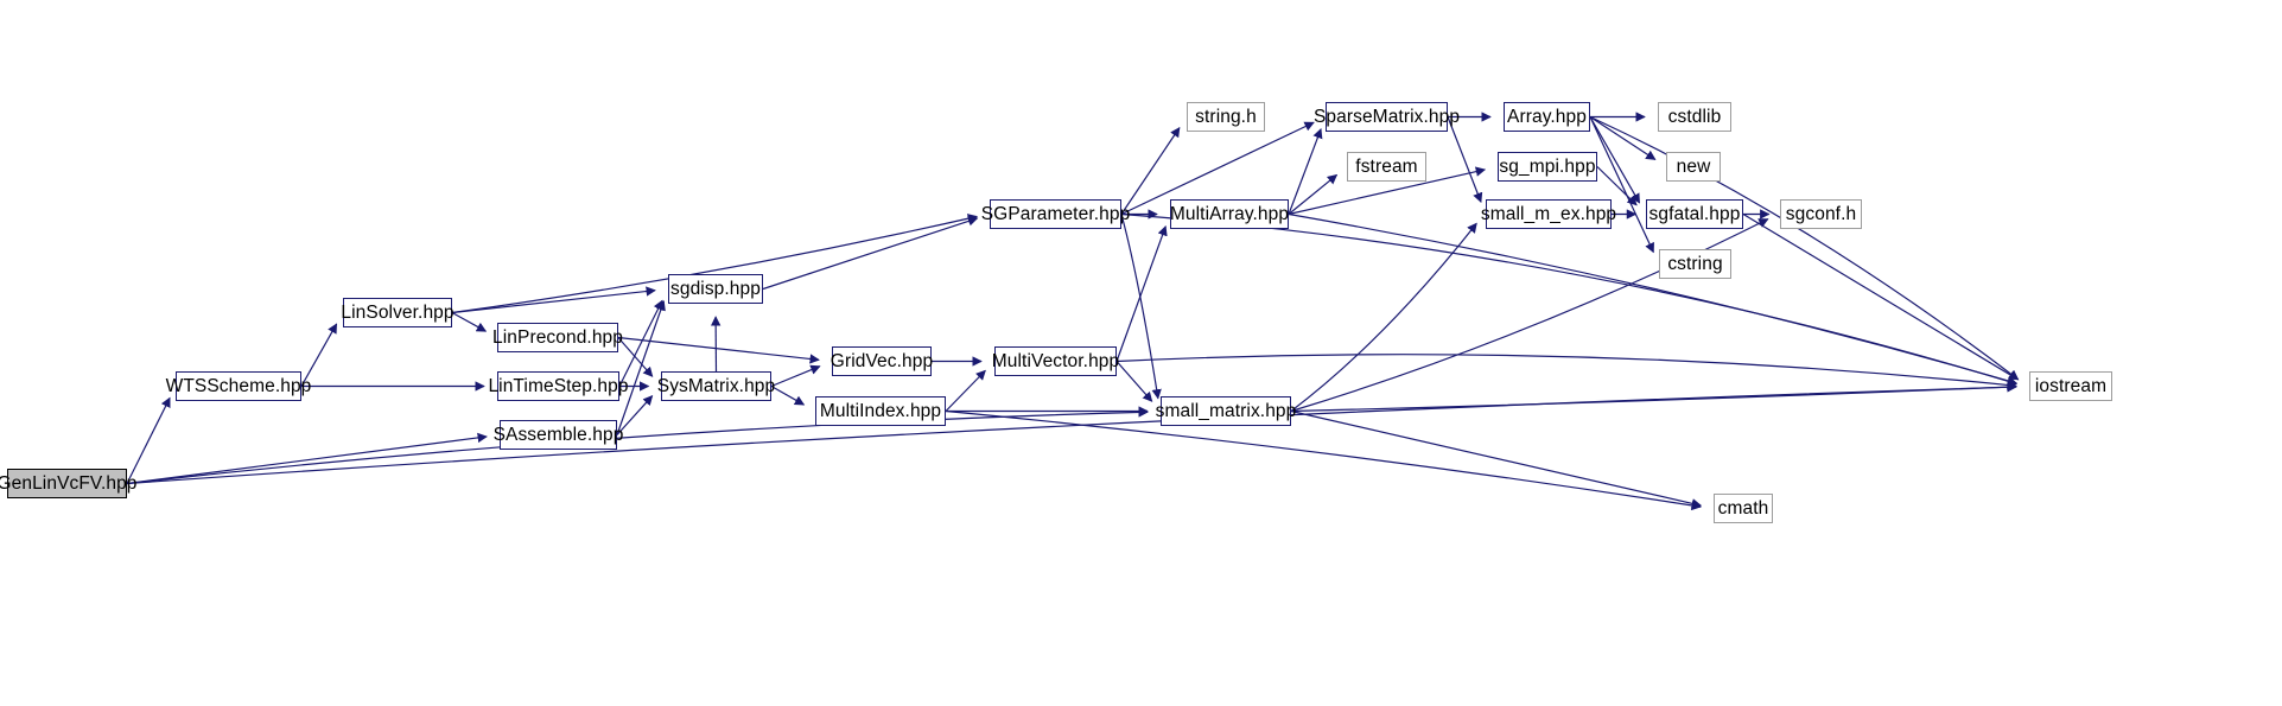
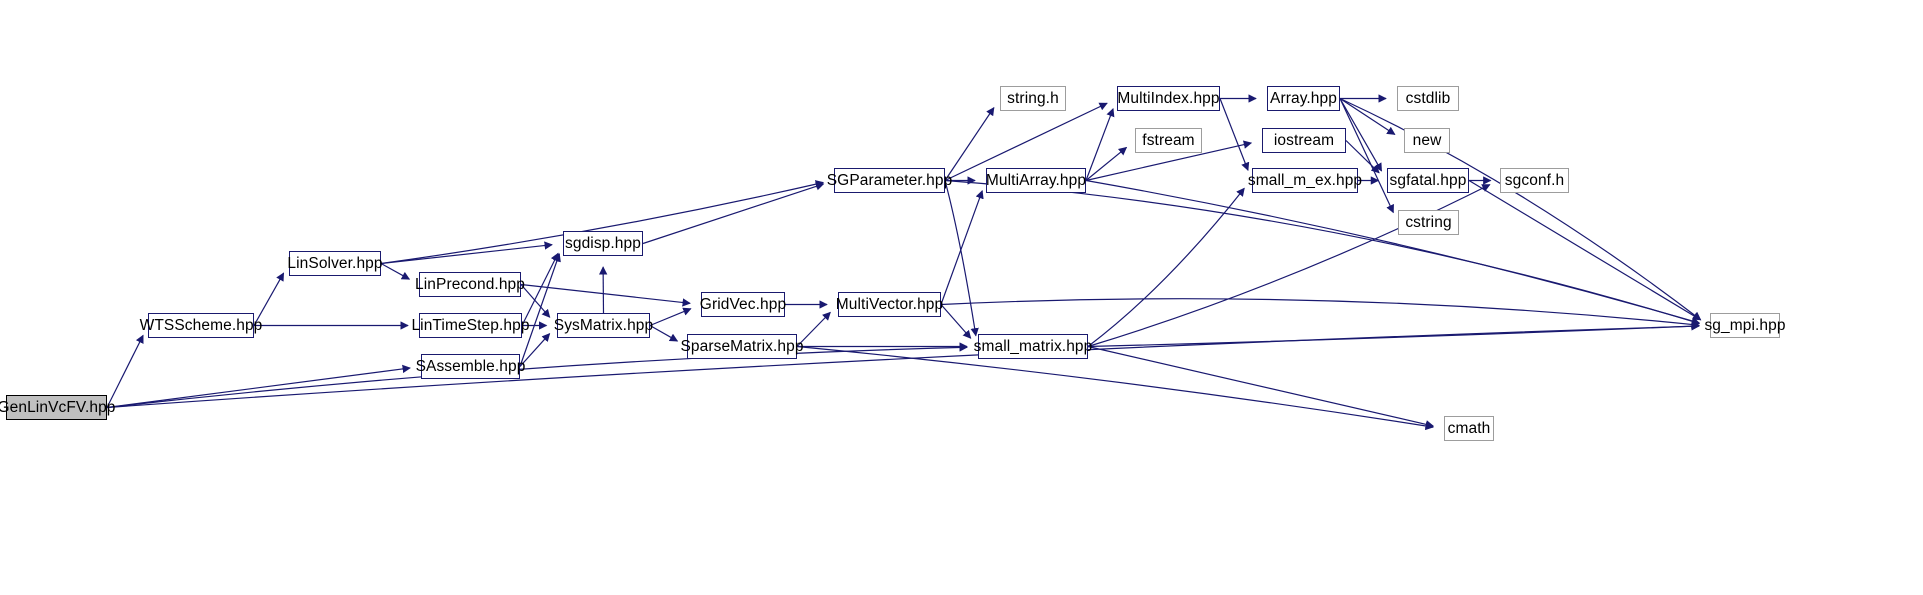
  GenLinVcFV.hpp
  WTSScheme.hpp
  LinSolver.hpp
  LinPrecond.hpp
  LinTimeStep.hpp
  SAssemble.hpp
  sgdisp.hpp
  SysMatrix.hpp
  GridVec.hpp
- MultiIndex.hpp
+ SparseMatrix.hpp
  SGParameter.hpp
  MultiVector.hpp
  small_matrix.hpp
  string.h
  MultiArray.hpp
  fstream
- SparseMatrix.hpp
+ MultiIndex.hpp
- sg_mpi.hpp
+ iostream
  small_m_ex.hpp
  Array.hpp
  cstdlib
  new
  sgfatal.hpp
  cstring
  sgconf.h
- iostream
+ sg_mpi.hpp
  cmath
